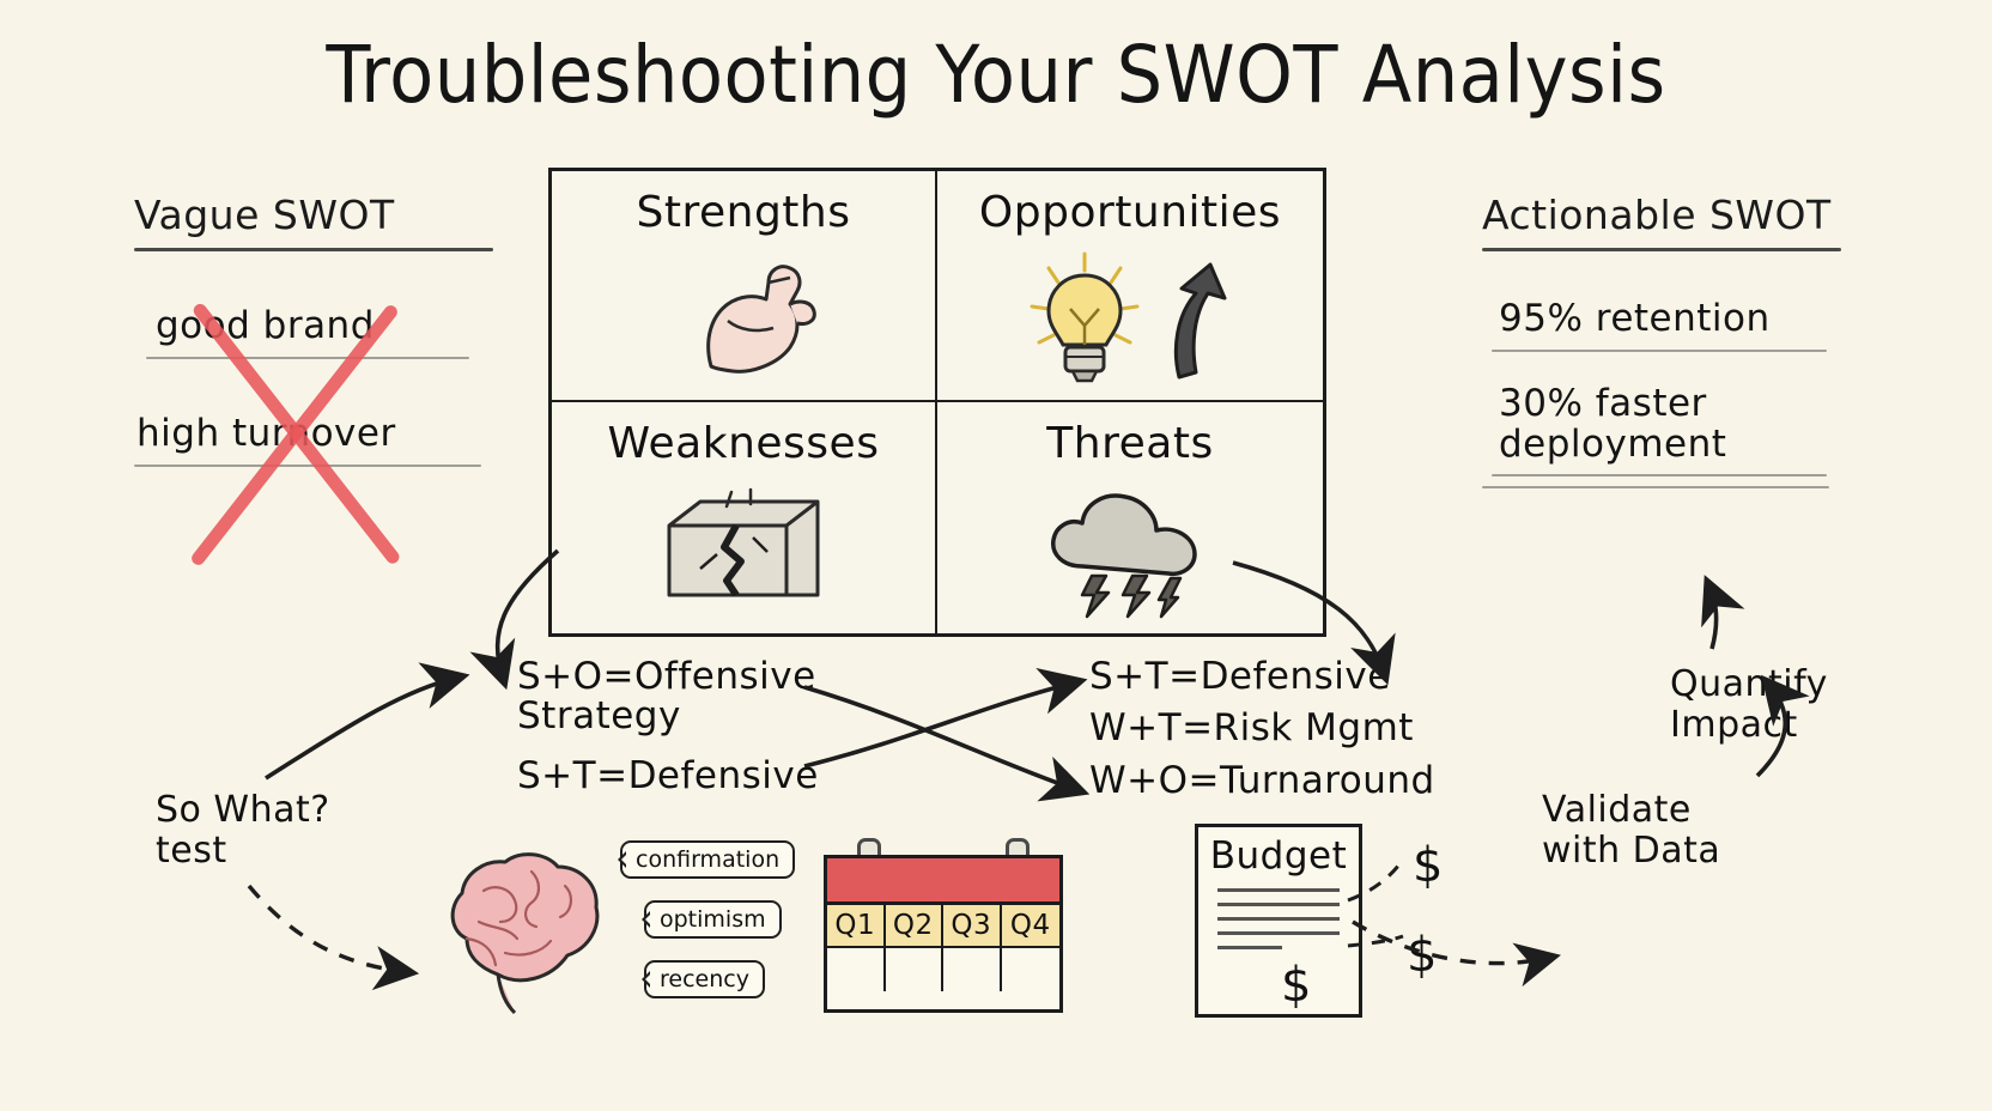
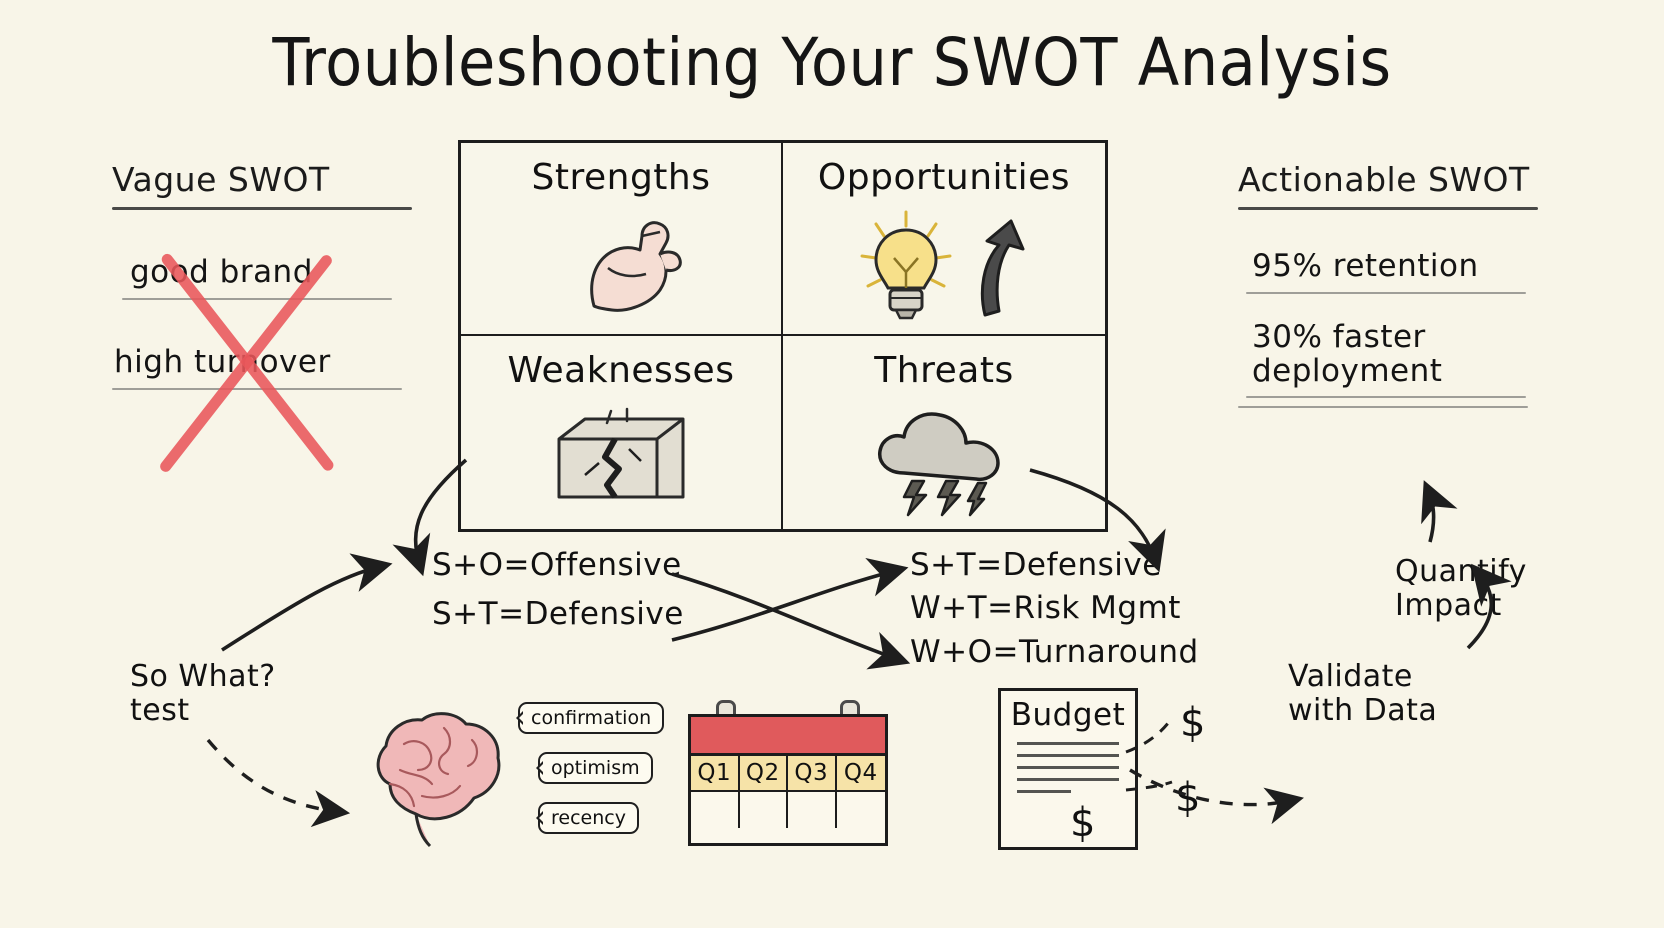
  Troubleshooting Your SWOT Analysis
  Vague SWOT
  good brand
  high turnover
  Actionable SWOT
  95% retention
  30% faster deployment
  Strengths
  Opportunities
  Weaknesses
  Threats
  S+O=Offensive
- Strategy
  S+T=Defensive
  S+T=Defensive
  W+T=Risk Mgmt
  W+O=Turnaround
  So What?
  test
  Quantify
  Impact
  Validate
  with Data
  confirmation
  optimism
  recency
  Q1
  Q2
  Q3
  Q4
  Budget
  $
  $
  $
